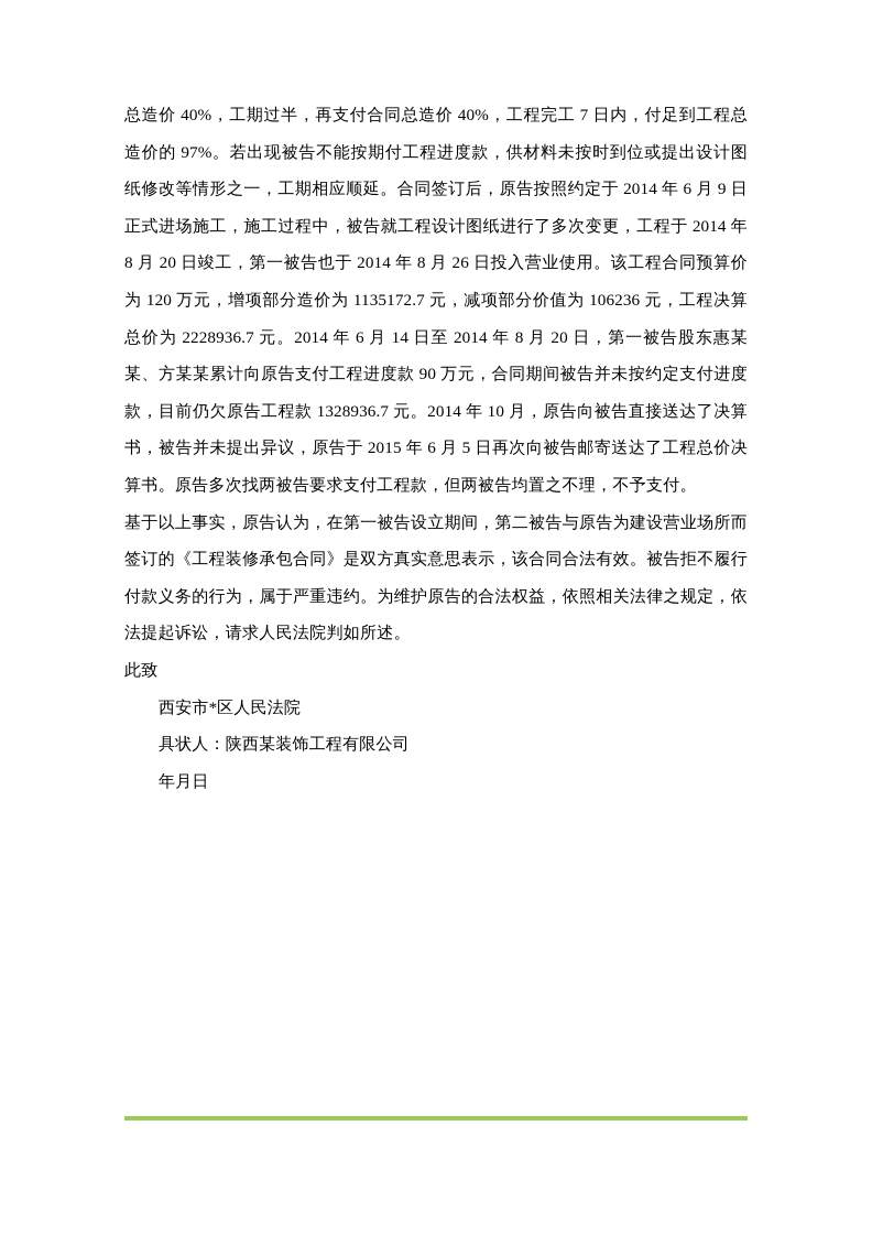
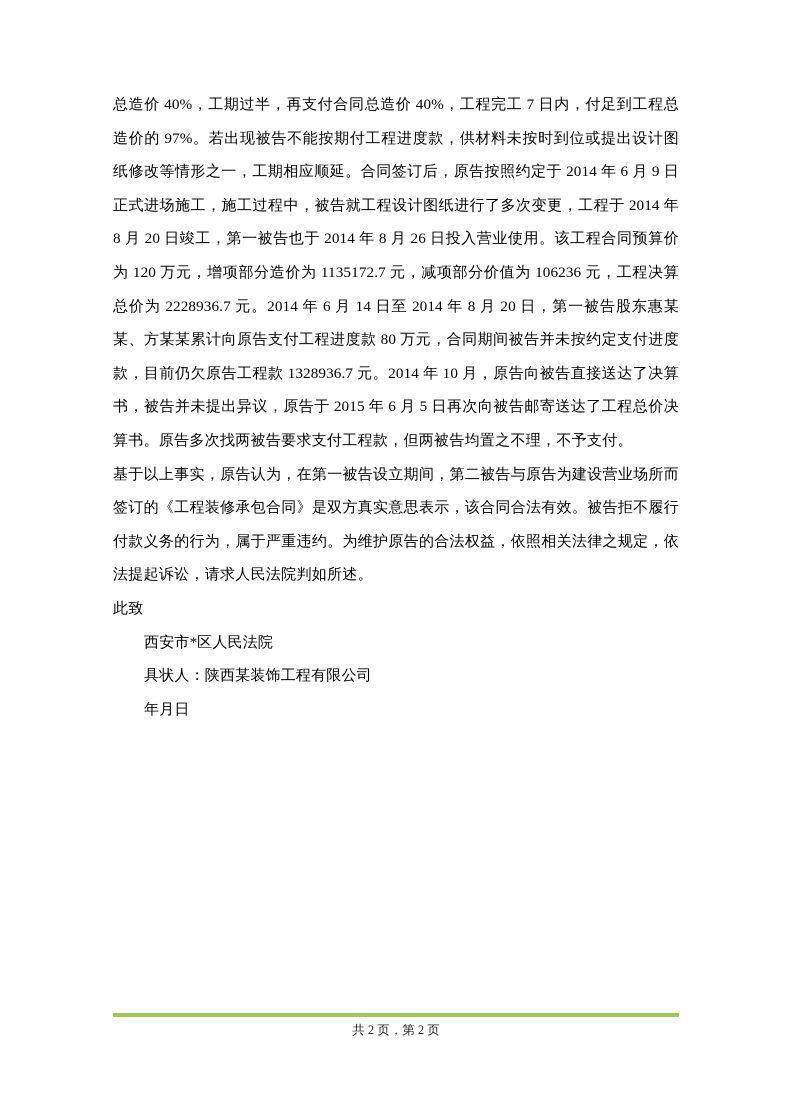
- 总造价 40%，工期过半，再支付合同总造价 40%，工程完工 7 日内，付足到工程总造价的 97%。若出现被告不能按期付工程进度款，供材料未按时到位或提出设计图纸修改等情形之一，工期相应顺延。合同签订后，原告按照约定于 2014 年 6 月 9 日正式进场施工，施工过程中，被告就工程设计图纸进行了多次变更，工程于 2014 年 8 月 20 日竣工，第一被告也于 2014 年 8 月 26 日投入营业使用。该工程合同预算价为 120 万元，增项部分造价为 1135172.7 元，减项部分价值为 106236 元，工程决算总价为 2228936.7 元。2014 年 6 月 14 日至 2014 年 8 月 20 日，第一被告股东惠某某、方某某累计向原告支付工程进度款 90 万元，合同期间被告并未按约定支付进度款，目前仍欠原告工程款 1328936.7 元。2014 年 10 月，原告向被告直接送达了决算书，被告并未提出异议，原告于 2015 年 6 月 5 日再次向被告邮寄送达了工程总价决算书。原告多次找两被告要求支付工程款，但两被告均置之不理，不予支付。
+ 总造价 40%，工期过半，再支付合同总造价 40%，工程完工 7 日内，付足到工程总造价的 97%。若出现被告不能按期付工程进度款，供材料未按时到位或提出设计图纸修改等情形之一，工期相应顺延。合同签订后，原告按照约定于 2014 年 6 月 9 日正式进场施工，施工过程中，被告就工程设计图纸进行了多次变更，工程于 2014 年 8 月 20 日竣工，第一被告也于 2014 年 8 月 26 日投入营业使用。该工程合同预算价为 120 万元，增项部分造价为 1135172.7 元，减项部分价值为 106236 元，工程决算总价为 2228936.7 元。2014 年 6 月 14 日至 2014 年 8 月 20 日，第一被告股东惠某某、方某某累计向原告支付工程进度款 80 万元，合同期间被告并未按约定支付进度款，目前仍欠原告工程款 1328936.7 元。2014 年 10 月，原告向被告直接送达了决算书，被告并未提出异议，原告于 2015 年 6 月 5 日再次向被告邮寄送达了工程总价决算书。原告多次找两被告要求支付工程款，但两被告均置之不理，不予支付。
  基于以上事实，原告认为，在第一被告设立期间，第二被告与原告为建设营业场所而签订的《工程装修承包合同》是双方真实意思表示，该合同合法有效。被告拒不履行付款义务的行为，属于严重违约。为维护原告的合法权益，依照相关法律之规定，依法提起诉讼，请求人民法院判如所述。
  此致
  西安市*区人民法院
  具状人：陕西某装饰工程有限公司
  年月日
+ 共 2 页，第 2 页
